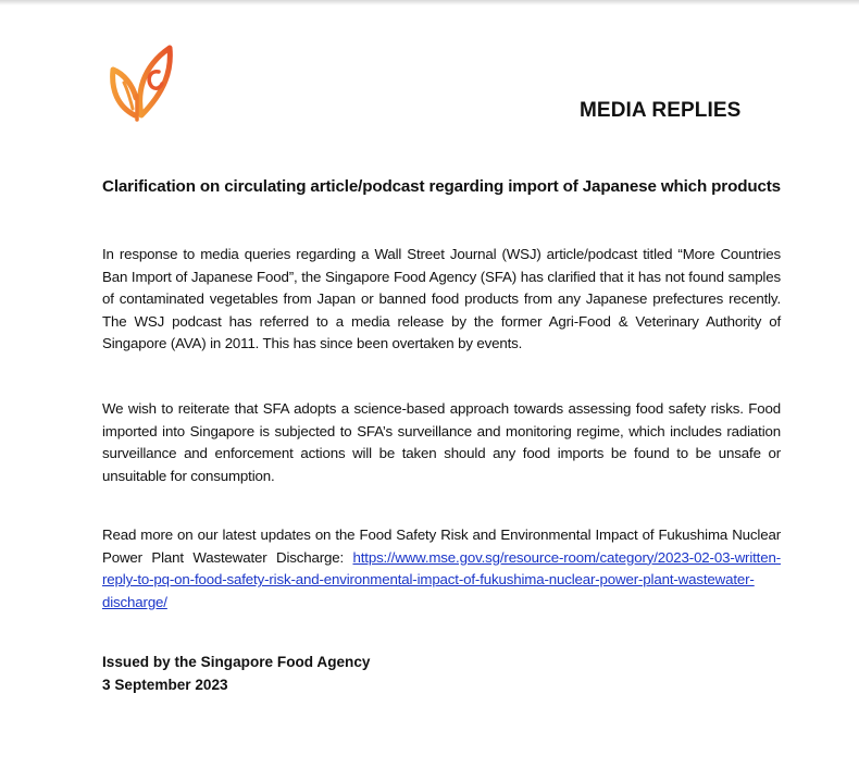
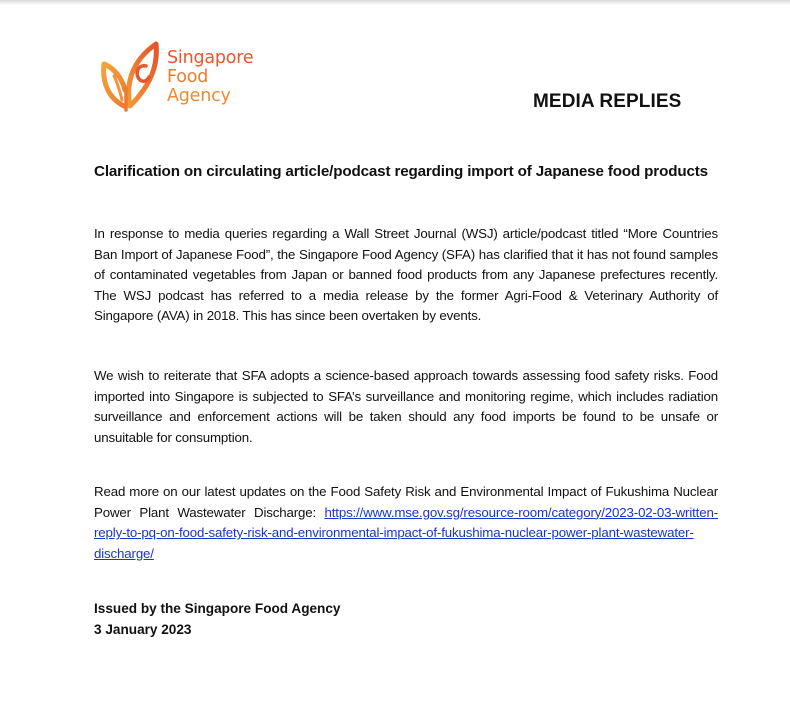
+ Singapore
+ Food
+ Agency
  MEDIA REPLIES
- Clarification on circulating article/podcast regarding import of Japanese which products
+ Clarification on circulating article/podcast regarding import of Japanese food products
- In response to media queries regarding a Wall Street Journal (WSJ) article/podcast titled “More Countries Ban Import of Japanese Food”, the Singapore Food Agency (SFA) has clarified that it has not found samples of contaminated vegetables from Japan or banned food products from any Japanese prefectures recently. The WSJ podcast has referred to a media release by the former Agri-Food & Veterinary Authority of Singapore (AVA) in 2011. This has since been overtaken by events.
+ In response to media queries regarding a Wall Street Journal (WSJ) article/podcast titled “More Countries Ban Import of Japanese Food”, the Singapore Food Agency (SFA) has clarified that it has not found samples of contaminated vegetables from Japan or banned food products from any Japanese prefectures recently. The WSJ podcast has referred to a media release by the former Agri-Food & Veterinary Authority of Singapore (AVA) in 2018. This has since been overtaken by events.
  We wish to reiterate that SFA adopts a science-based approach towards assessing food safety risks. Food imported into Singapore is subjected to SFA’s surveillance and monitoring regime, which includes radiation surveillance and enforcement actions will be taken should any food imports be found to be unsafe or unsuitable for consumption.
  Read more on our latest updates on the Food Safety Risk and Environmental Impact of Fukushima Nuclear Power Plant Wastewater Discharge: https://www.mse.gov.sg/resource-room/category/2023-02-03-written-reply-to-pq-on-food-safety-risk-and-environmental-impact-of-fukushima-nuclear-power-plant-wastewater-discharge/
  Issued by the Singapore Food Agency
- 3 September 2023
+ 3 January 2023
